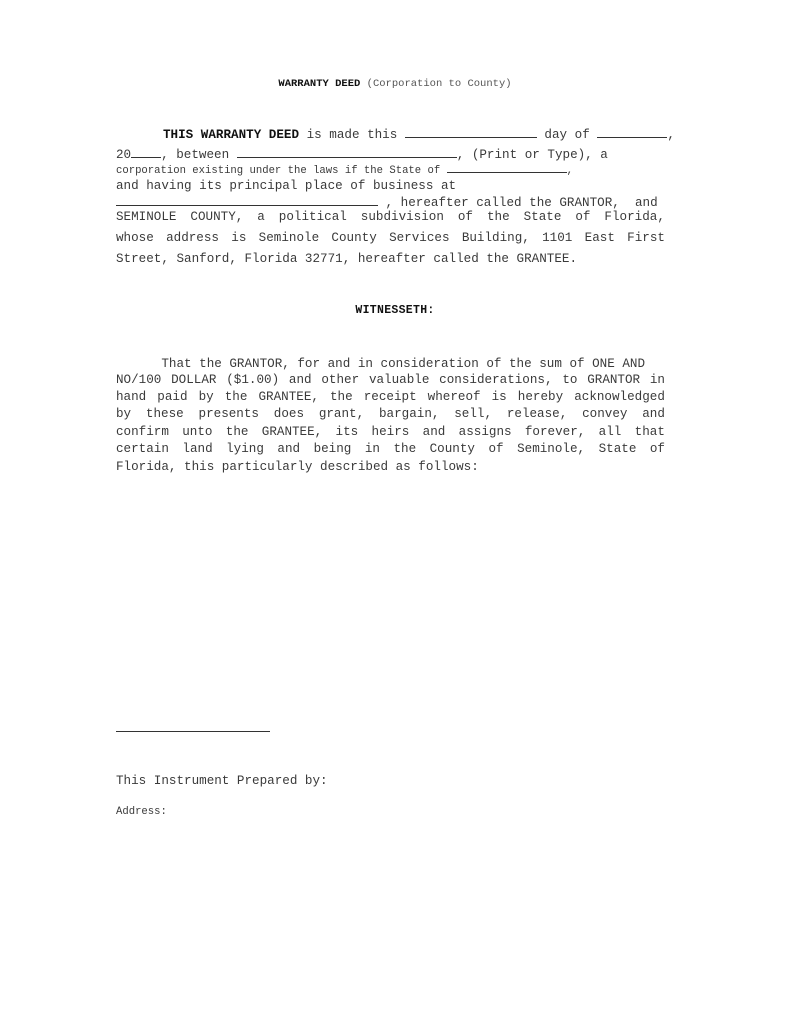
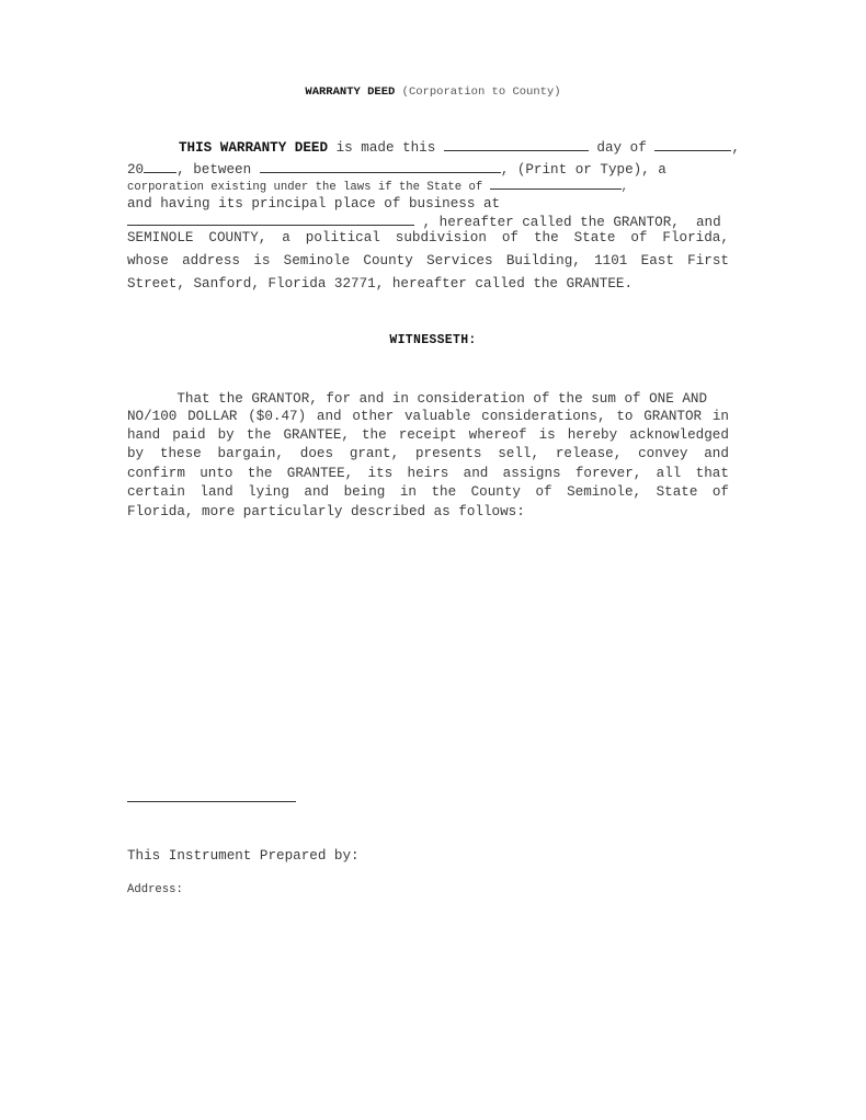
  WARRANTY DEED (Corporation to County)
  THIS WARRANTY DEED is made this day of ,
  20 , between , (Print or Type), a
  corporation existing under the laws if the State of ,
  and having its principal place of business at
  , hereafter called the GRANTOR, and
  SEMINOLE
  COUNTY,
  a
  political
  subdivision
  of
  the
  State
  of
  Florida,
  whose
  address
  is
  Seminole
  County
  Services
  Building,
  1101
  East
  First
  Street, Sanford, Florida 32771, hereafter called the GRANTEE.
  WITNESSETH:
  That the GRANTOR, for and in consideration of the sum of ONE AND
  NO/100
  DOLLAR
- ($1.00)
+ ($0.47)
  and
  other
  valuable
  considerations,
  to
  GRANTOR
  in
  hand
  paid
  by
  the
  GRANTEE,
  the
  receipt
  whereof
  is
  hereby
  acknowledged
  by
  these
- presents
+ bargain,
  does
  grant,
- bargain,
+ presents
  sell,
  release,
  convey
  and
  confirm
  unto
  the
  GRANTEE,
  its
  heirs
  and
  assigns
  forever,
  all
  that
  certain
  land
  lying
  and
  being
  in
  the
  County
  of
  Seminole,
  State
  of
- Florida, this particularly described as follows:
+ Florida, more particularly described as follows:
  This Instrument Prepared by:
  Address:
